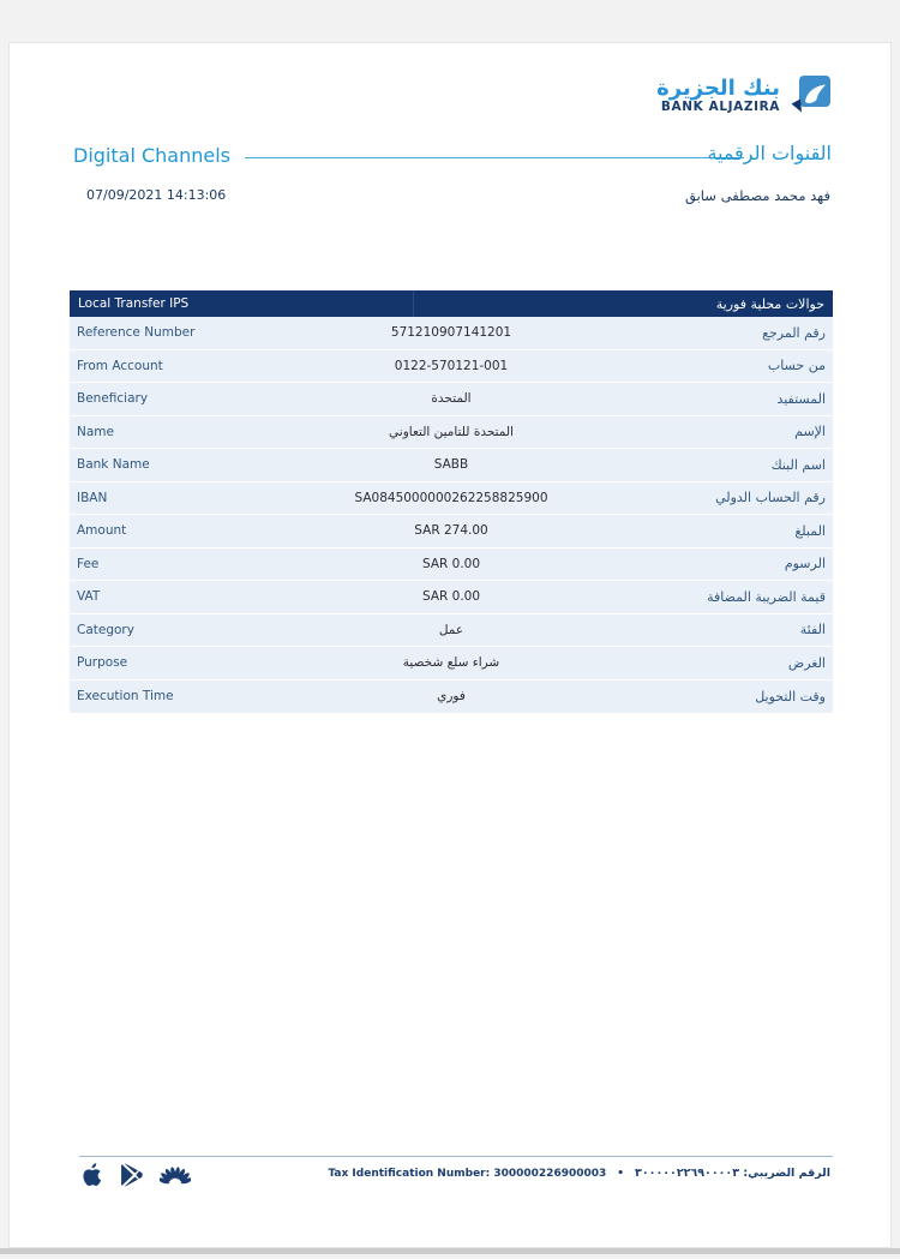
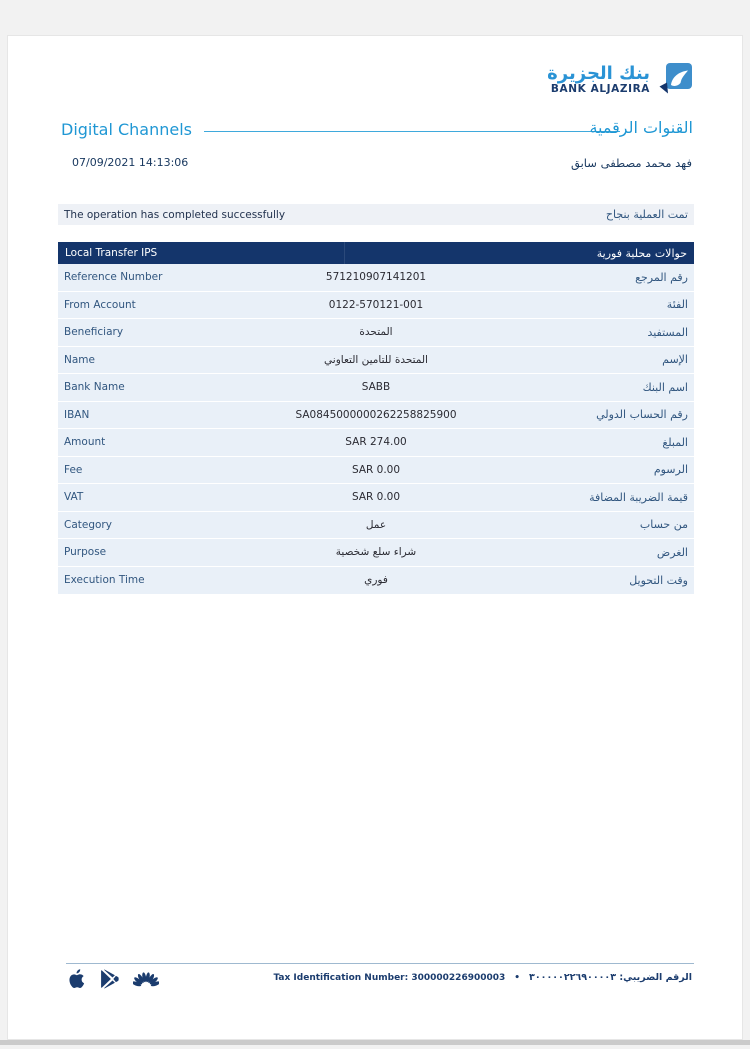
  بنك الجزيرة
  BANK ALJAZIRA
  Digital Channels
  القنوات الرقمية
  07/09/2021 14:13:06
  فهد محمد مصطفى سابق
+ The operation has completed successfully
+ تمت العملية بنجاح
  Local Transfer IPS
  حوالات محلية فورية
  Reference Number
  571210907141201
  رقم المرجع
  From Account
  0122-570121-001
- من حساب
+ الفئة
  Beneficiary
  المتحدة
  المستفيد
  Name
  المتحدة للتامين التعاوني
  الإسم
  Bank Name
  SABB
  اسم البنك
  IBAN
  SA0845000000262258825900
  رقم الحساب الدولي
  Amount
  SAR 274.00
  المبلغ
  Fee
  SAR 0.00
  الرسوم
  VAT
  SAR 0.00
  قيمة الضريبة المضافة
  Category
  عمل
- الفئة
+ من حساب
  Purpose
  شراء سلع شخصية
  الغرض
  Execution Time
  فوري
  وقت التحويل
  Tax Identification Number: 300000226900003
  •
  الرقم الضريبي: ٣٠٠٠٠٠٢٢٦٩٠٠٠٠٣
